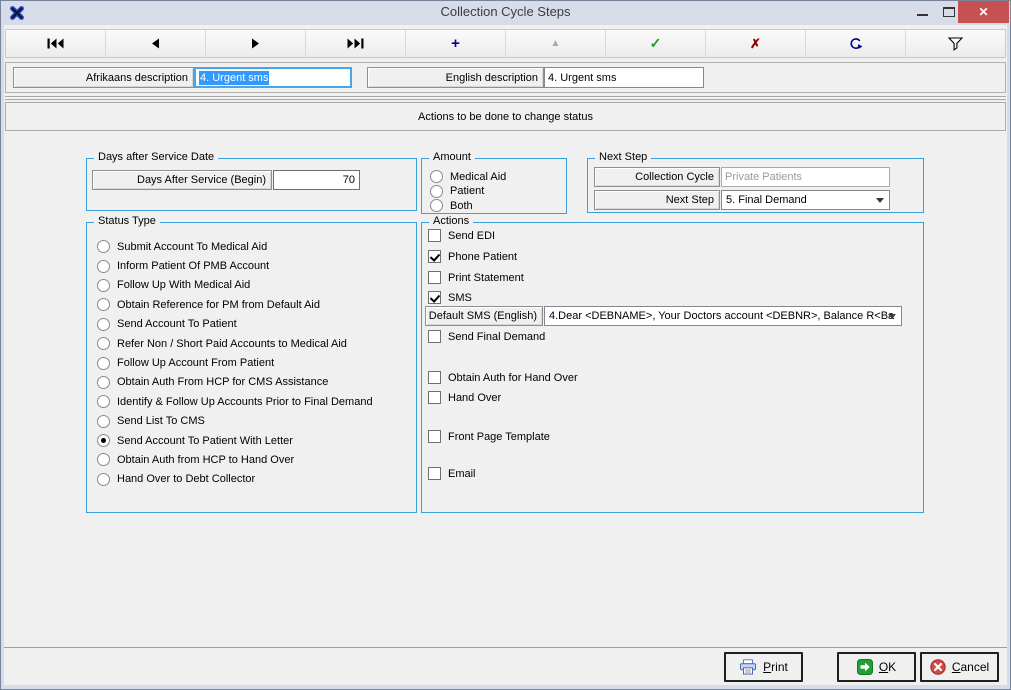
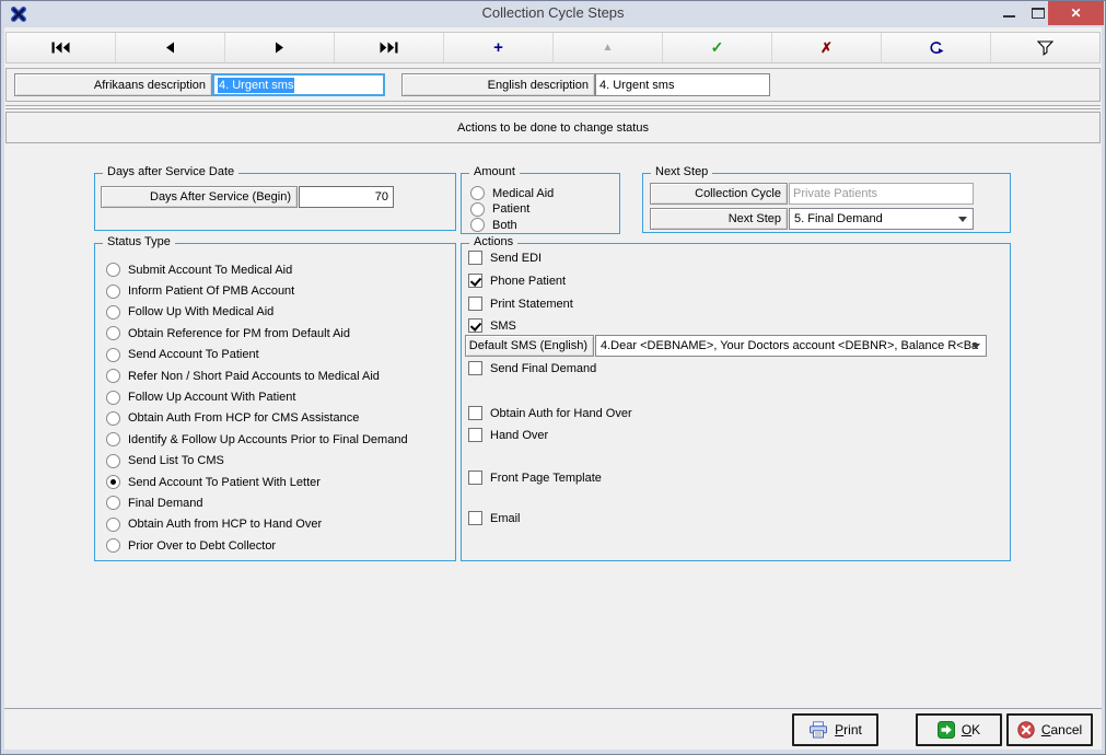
  Collection Cycle Steps
  ✕
  +
  ▲
  ✓
  ✗
  Afrikaans description
  4. Urgent sms
  English description
  4. Urgent sms
  Actions to be done to change status
  Days after Service Date
  Days After Service (Begin)
  70
  Amount
  Medical Aid
  Patient
  Both
  Next Step
  Collection Cycle
  Private Patients
  Next Step
  5. Final Demand
  Status Type
  Submit Account To Medical Aid
  Inform Patient Of PMB Account
  Follow Up With Medical Aid
  Obtain Reference for PM from Default Aid
  Send Account To Patient
  Refer Non / Short Paid Accounts to Medical Aid
- Follow Up Account From Patient
+ Follow Up Account With Patient
  Obtain Auth From HCP for CMS Assistance
  Identify & Follow Up Accounts Prior to Final Demand
  Send List To CMS
  Send Account To Patient With Letter
+ Final Demand
  Obtain Auth from HCP to Hand Over
- Hand Over to Debt Collector
+ Prior Over to Debt Collector
  Actions
  Send EDI
  Phone Patient
  Print Statement
  SMS
  Default SMS (English)
  4.Dear <DEBNAME>, Your Doctors account <DEBNR>, Balance R<Ba
  Send Final Demand
  Obtain Auth for Hand Over
  Hand Over
  Front Page Template
  Email
  Print
  OK
  Cancel
